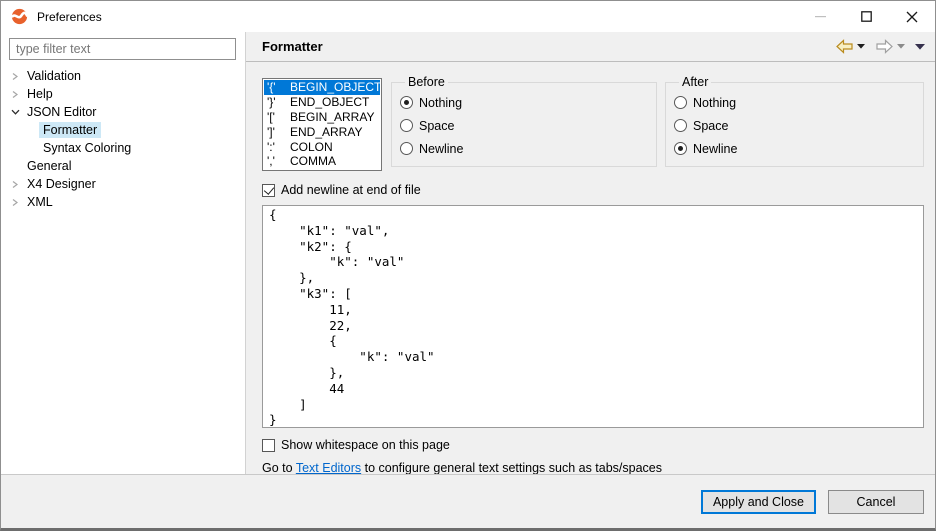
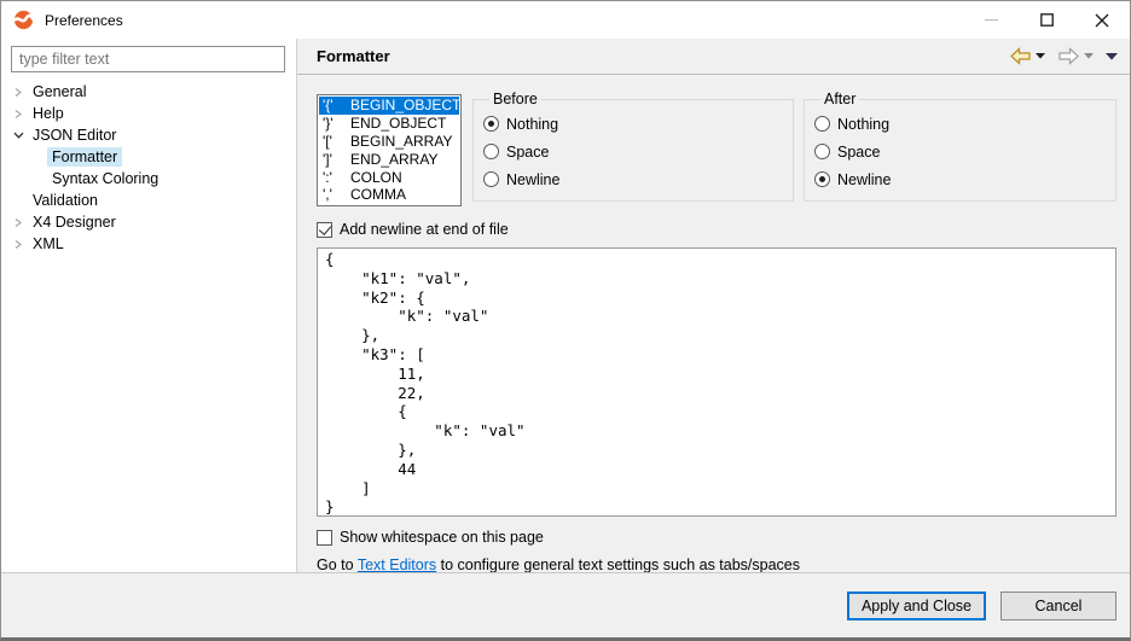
  Preferences
  type filter text
- Validation
+ General
  Help
  JSON Editor
  Formatter
  Syntax Coloring
- General
+ Validation
  X4 Designer
  XML
  Formatter
  '{'
  BEGIN_OBJECT
  '}'
  END_OBJECT
  '['
  BEGIN_ARRAY
  ']'
  END_ARRAY
  ':'
  COLON
  ','
  COMMA
  Before
  Nothing
  Space
  Newline
  After
  Nothing
  Space
  Newline
  Add newline at end of file
  {
  "k1": "val",
  "k2": {
  "k": "val"
  },
  "k3": [
  11,
  22,
  {
  "k": "val"
  },
  44
  ]
  }
  Show whitespace on this page
  Go to Text Editors to configure general text settings such as tabs/spaces
  Apply and Close
  Cancel
